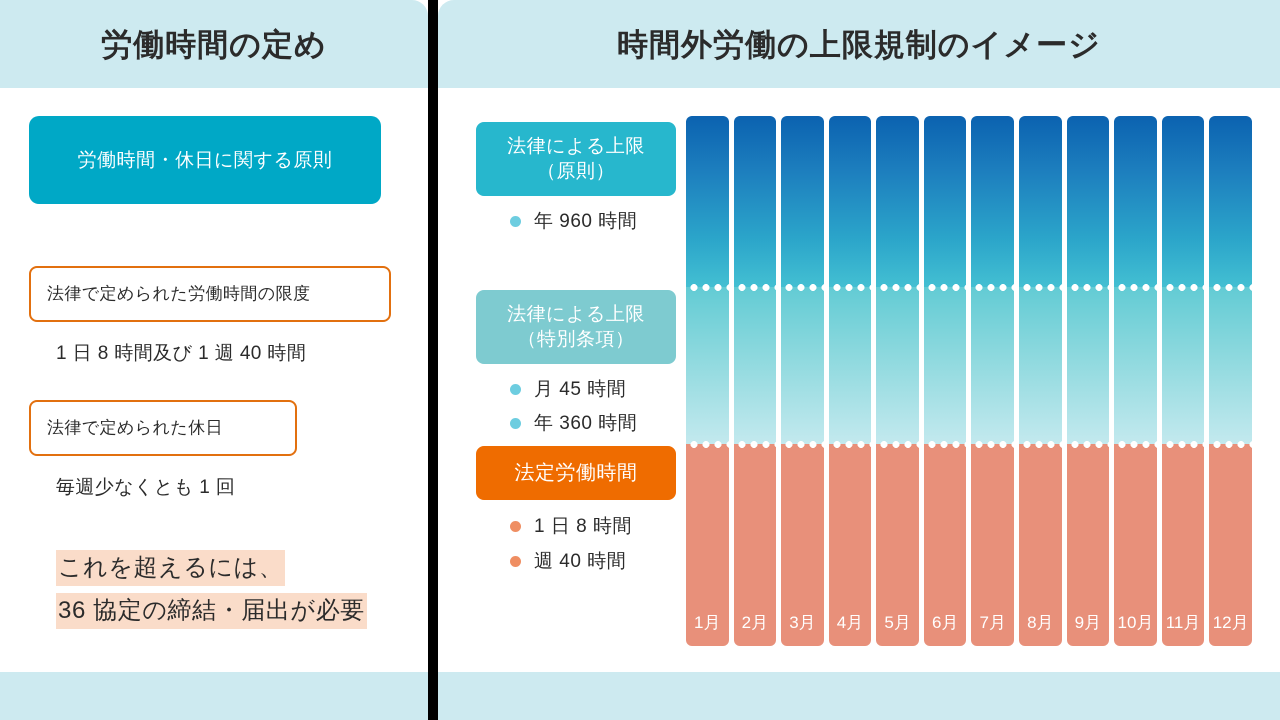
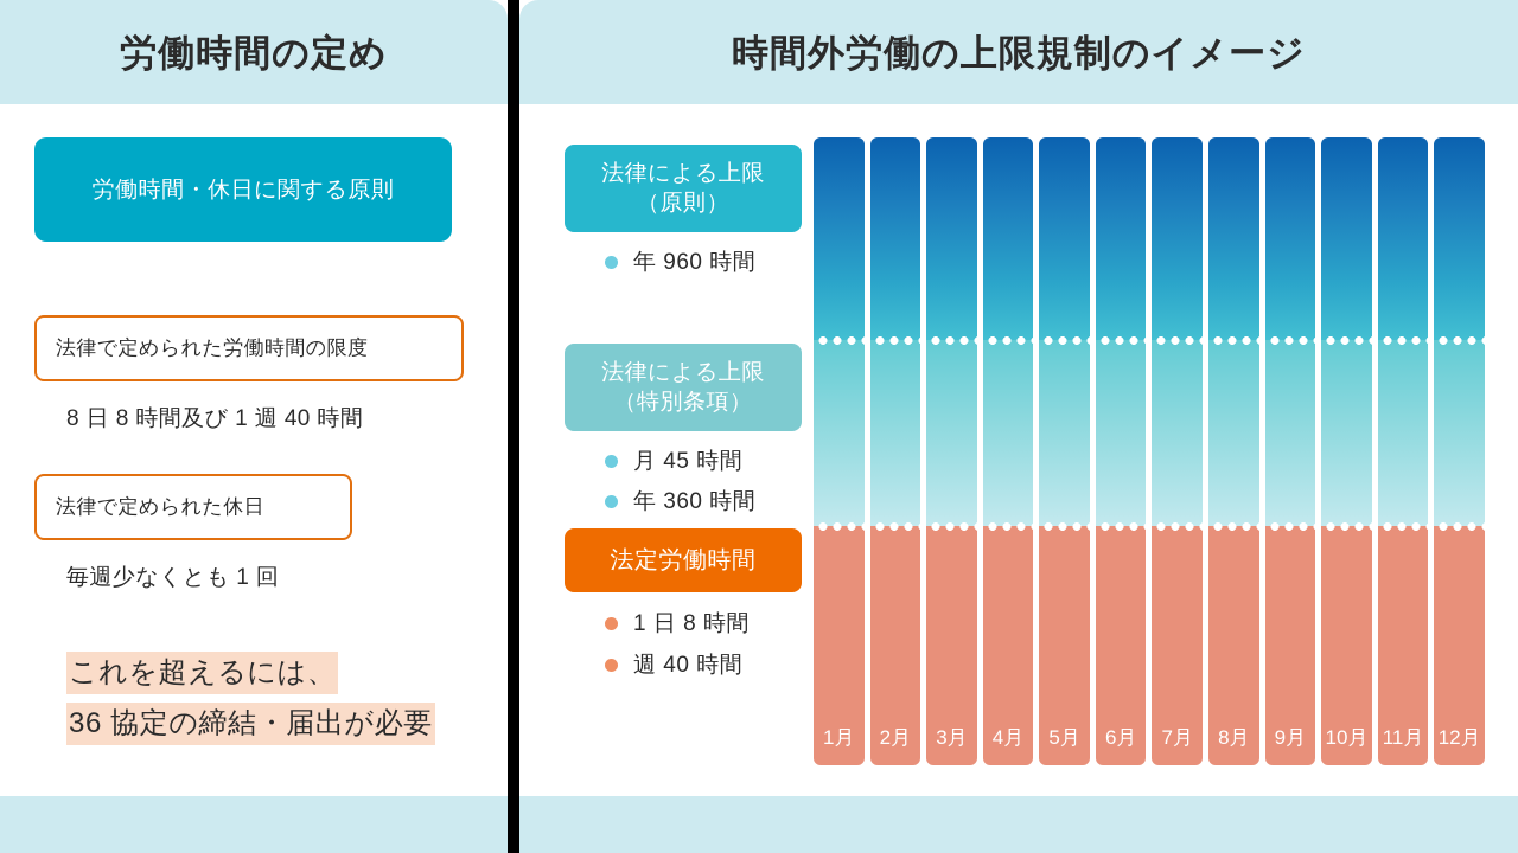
  労働時間の定め
  労働時間・休日に関する原則
  法律で定められた労働時間の限度
- 1 日 8 時間及び 1 週 40 時間
+ 8 日 8 時間及び 1 週 40 時間
  法律で定められた休日
  毎週少なくとも 1 回
  これを超えるには、
  36 協定の締結・届出が必要
  時間外労働の上限規制のイメージ
  法律による上限
  （原則）
  年 960 時間
  法律による上限
  （特別条項）
  月 45 時間
  年 360 時間
  法定労働時間
  1 日 8 時間
  週 40 時間
  1月
  2月
  3月
  4月
  5月
  6月
  7月
  8月
  9月
  10月
  11月
  12月
